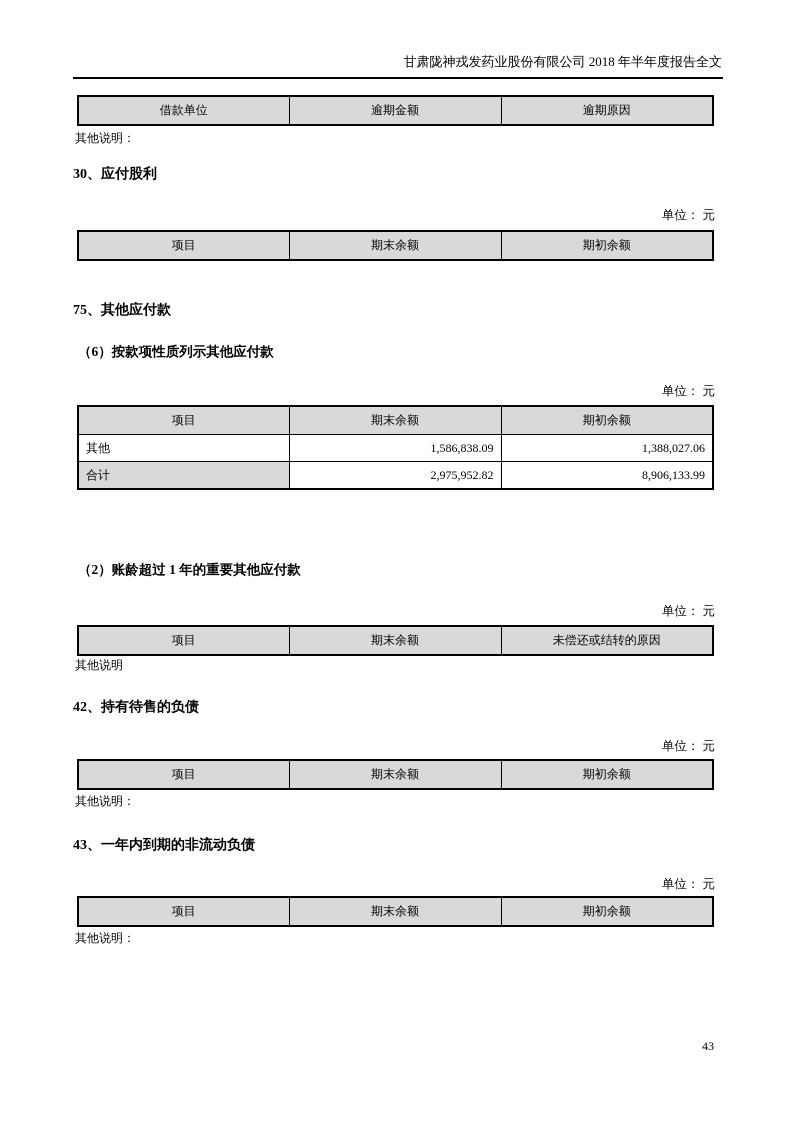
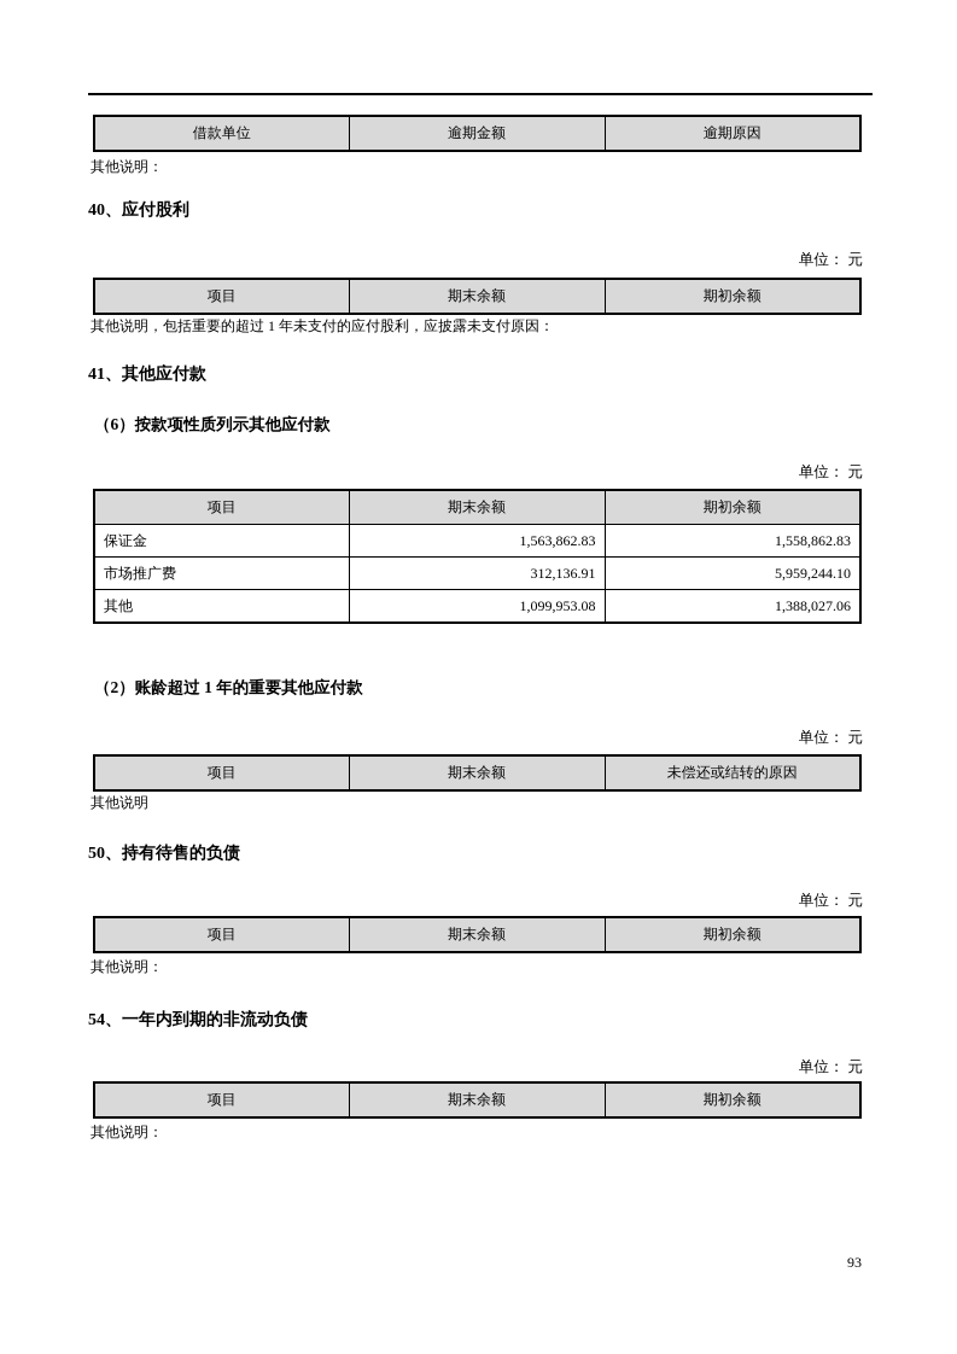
- 甘肃陇神戎发药业股份有限公司 2018 年半年度报告全文
  借款单位	逾期金额	逾期原因
  其他说明：
- 30、应付股利
+ 40、应付股利
  单位： 元
  项目	期末余额	期初余额
+ 其他说明，包括重要的超过 1 年未支付的应付股利，应披露未支付原因：
- 75、其他应付款
+ 41、其他应付款
  （6）按款项性质列示其他应付款
  单位： 元
  项目	期末余额	期初余额
+ 保证金	1,563,862.83	1,558,862.83
+ 市场推广费	312,136.91	5,959,244.10
- 其他	1,586,838.09	1,388,027.06
+ 其他	1,099,953.08	1,388,027.06
- 合计	2,975,952.82	8,906,133.99
  （2）账龄超过 1 年的重要其他应付款
  单位： 元
  项目	期末余额	未偿还或结转的原因
  其他说明
- 42、持有待售的负债
+ 50、持有待售的负债
  单位： 元
  项目	期末余额	期初余额
  其他说明：
- 43、一年内到期的非流动负债
+ 54、一年内到期的非流动负债
  单位： 元
  项目	期末余额	期初余额
  其他说明：
- 43
+ 93
